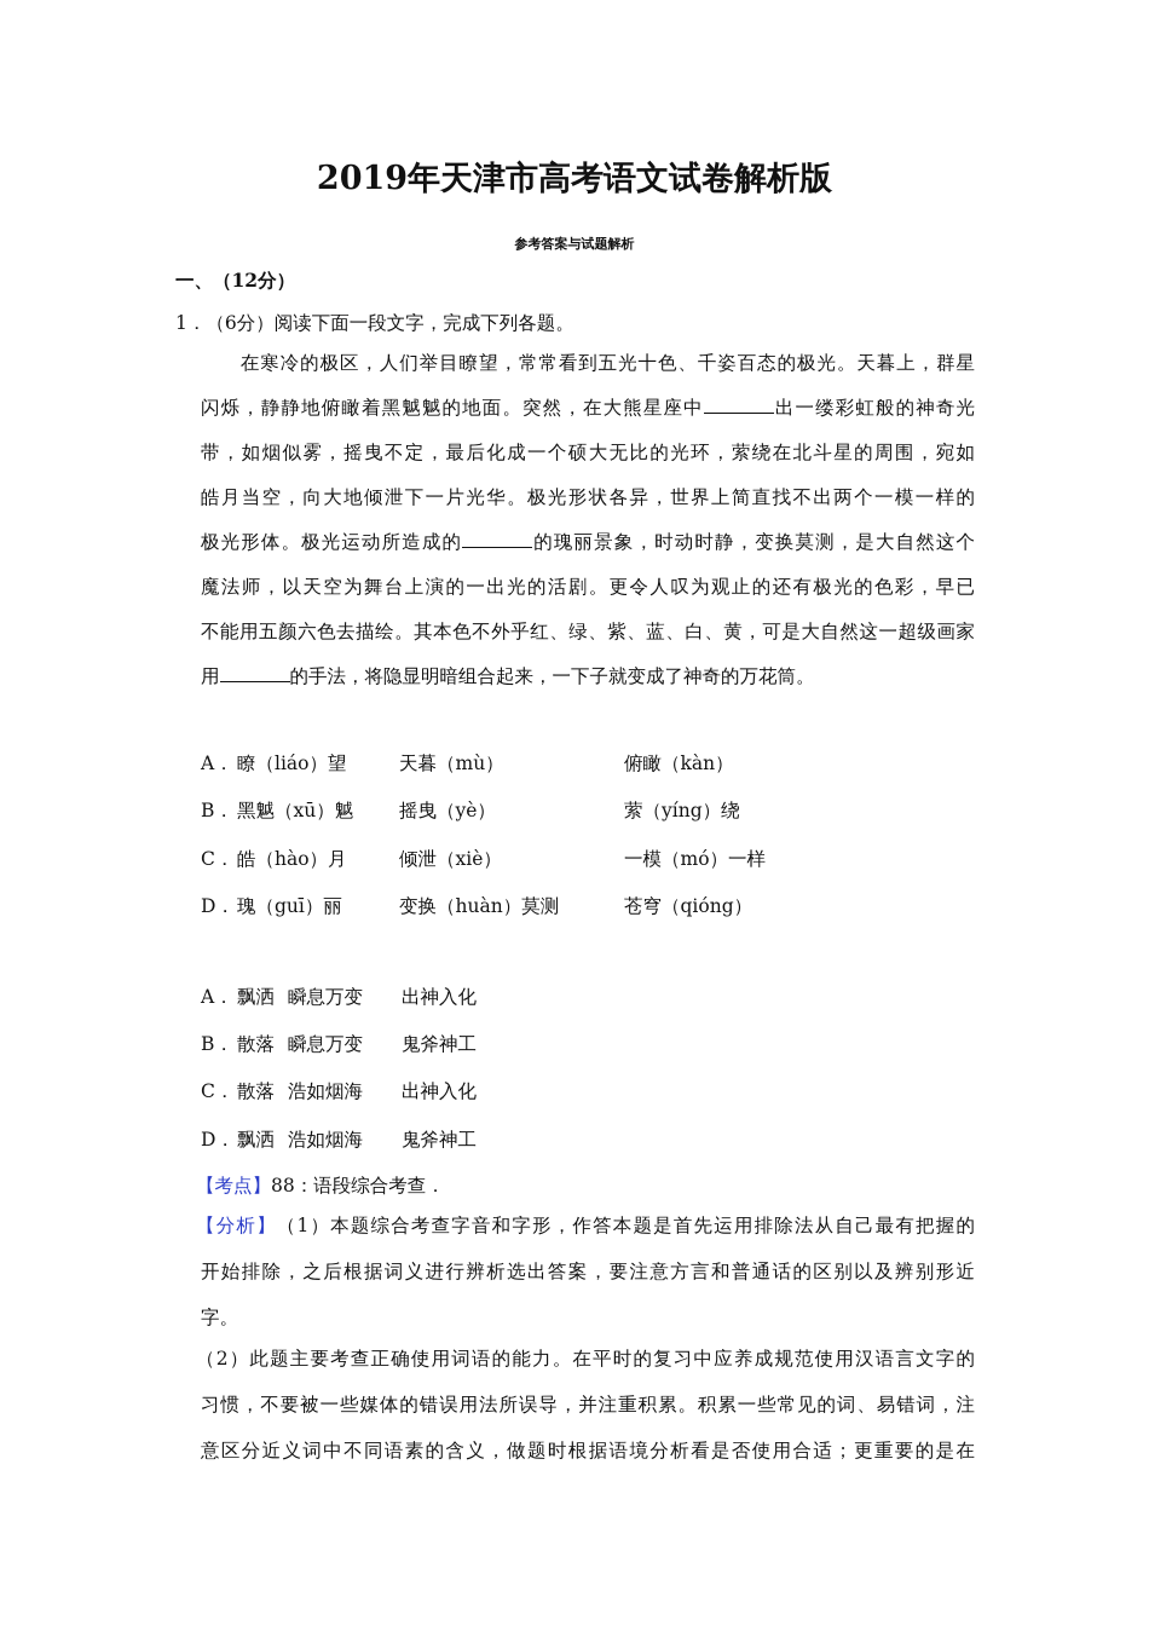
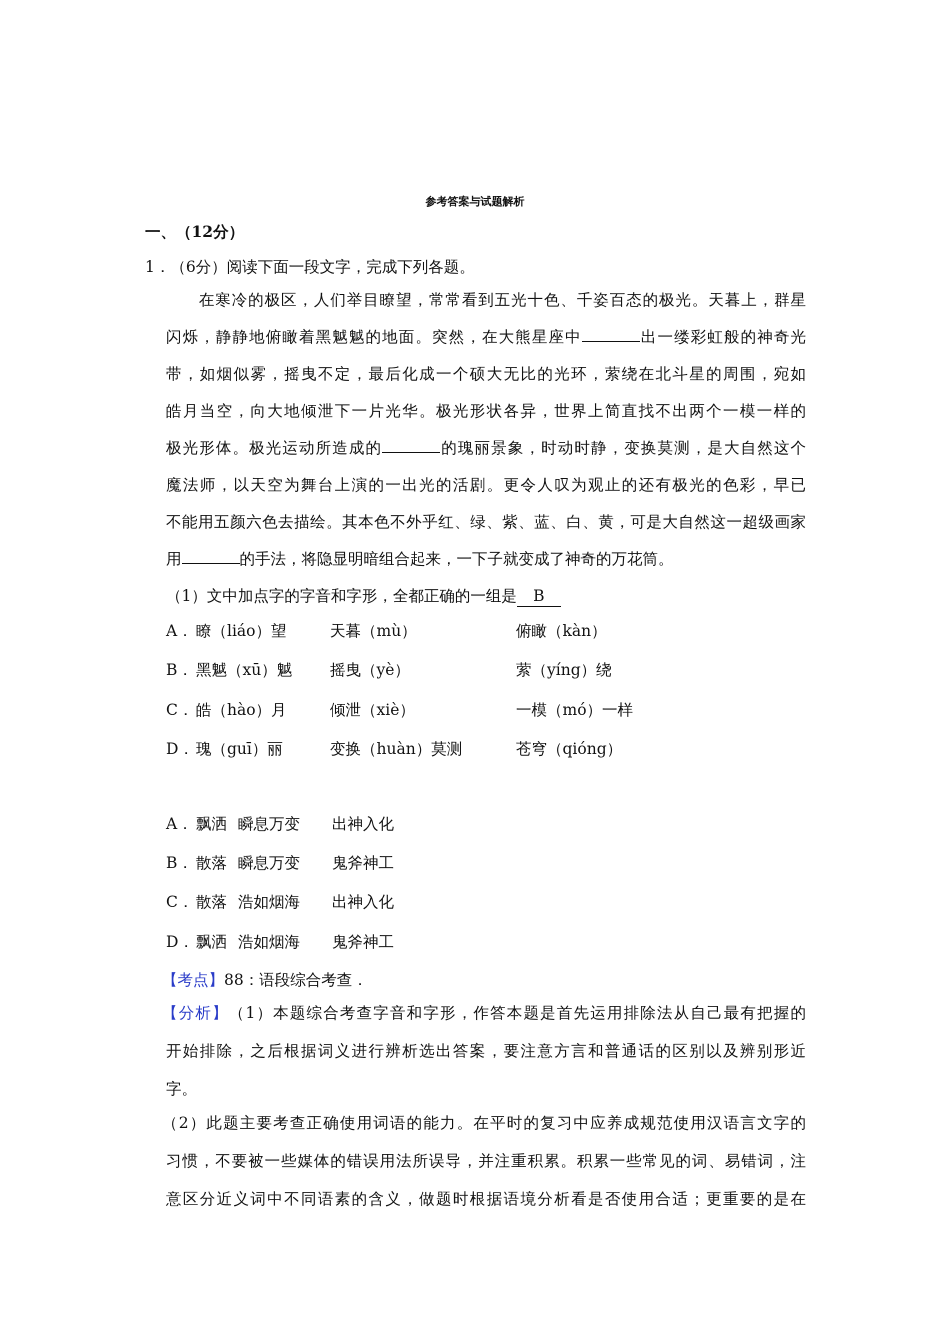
- 2019年天津市高考语文试卷解析版
  参考答案与试题解析
  一、（12分）
  1．（6分）阅读下面一段文字，完成下列各题。
  在寒冷的极区，人们举目瞭望，常常看到五光十色、千姿百态的极光。天暮上，群星
  闪烁，静静地俯瞰着黑魆魆的地面。突然，在大熊星座中 出一缕彩虹般的神奇光
  带，如烟似雾，摇曳不定，最后化成一个硕大无比的光环，萦绕在北斗星的周围，宛如
  皓月当空，向大地倾泄下一片光华。极光形状各异，世界上简直找不出两个一模一样的
  极光形体。极光运动所造成的 的瑰丽景象，时动时静，变换莫测，是大自然这个
  魔法师，以天空为舞台上演的一出光的活剧。更令人叹为观止的还有极光的色彩，早已
  不能用五颜六色去描绘。其本色不外乎红、绿、紫、蓝、白、黄，可是大自然这一超级画家
  用 的手法，将隐显明暗组合起来，一下子就变成了神奇的万花筒。
+ （1）文中加点字的字音和字形，全都正确的一组是 B
  A．
  瞭（liáo）望
  天暮（mù）
  俯瞰（kàn）
  B．
  黑魆（xū）魆
  摇曳（yè）
  萦（yíng）绕
  C．
  皓（hào）月
  倾泄（xiè）
  一模（mó）一样
  D．
  瑰（guī）丽
  变换（huàn）莫测
  苍穹（qióng）
  A．
  飘洒
  瞬息万变
  出神入化
  B．
  散落
  瞬息万变
  鬼斧神工
  C．
  散落
  浩如烟海
  出神入化
  D．
  飘洒
  浩如烟海
  鬼斧神工
  【考点】88：语段综合考查．
  【分析】（1）本题综合考查字音和字形，作答本题是首先运用排除法从自己最有把握的
  开始排除，之后根据词义进行辨析选出答案，要注意方言和普通话的区别以及辨别形近
  字。
  （2）此题主要考查正确使用词语的能力。在平时的复习中应养成规范使用汉语言文字的
  习惯，不要被一些媒体的错误用法所误导，并注重积累。积累一些常见的词、易错词，注
  意区分近义词中不同语素的含义，做题时根据语境分析看是否使用合适；更重要的是在
